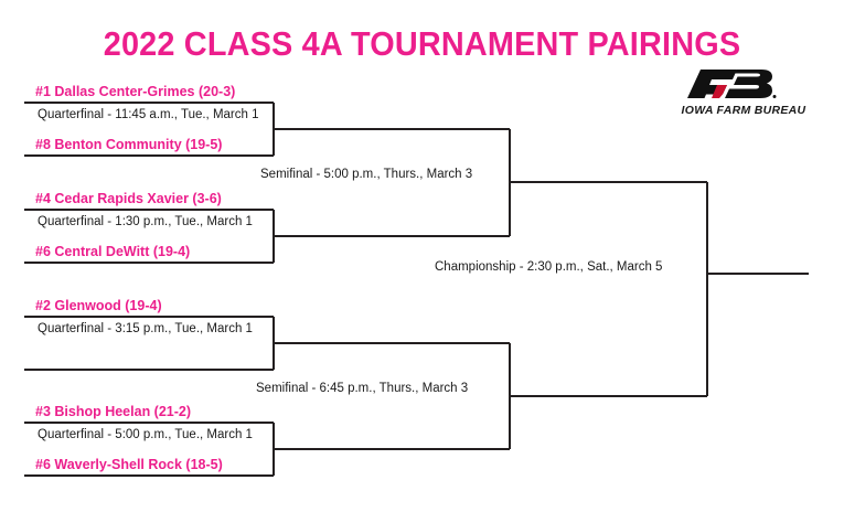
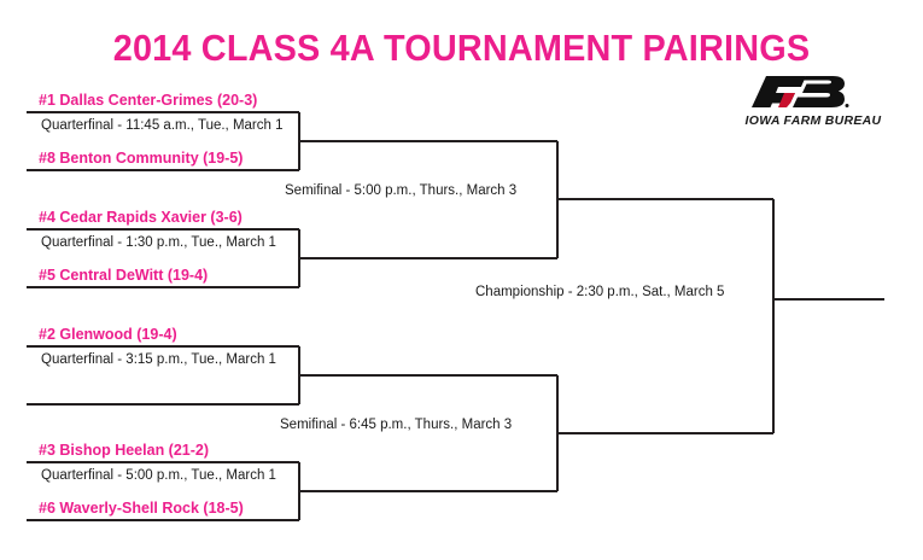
- 2022 CLASS 4A TOURNAMENT PAIRINGS
+ 2014 CLASS 4A TOURNAMENT PAIRINGS
  IOWA FARM BUREAU
  #1 Dallas Center-Grimes (20-3)
  Quarterfinal - 11:45 a.m., Tue., March 1
  #8 Benton Community (19-5)
  #4 Cedar Rapids Xavier (3-6)
  Quarterfinal - 1:30 p.m., Tue., March 1
- #6 Central DeWitt (19-4)
+ #5 Central DeWitt (19-4)
  #2 Glenwood (19-4)
  Quarterfinal - 3:15 p.m., Tue., March 1
  #3 Bishop Heelan (21-2)
  Quarterfinal - 5:00 p.m., Tue., March 1
  #6 Waverly-Shell Rock (18-5)
  Semifinal - 5:00 p.m., Thurs., March 3
  Semifinal - 6:45 p.m., Thurs., March 3
  Championship - 2:30 p.m., Sat., March 5
